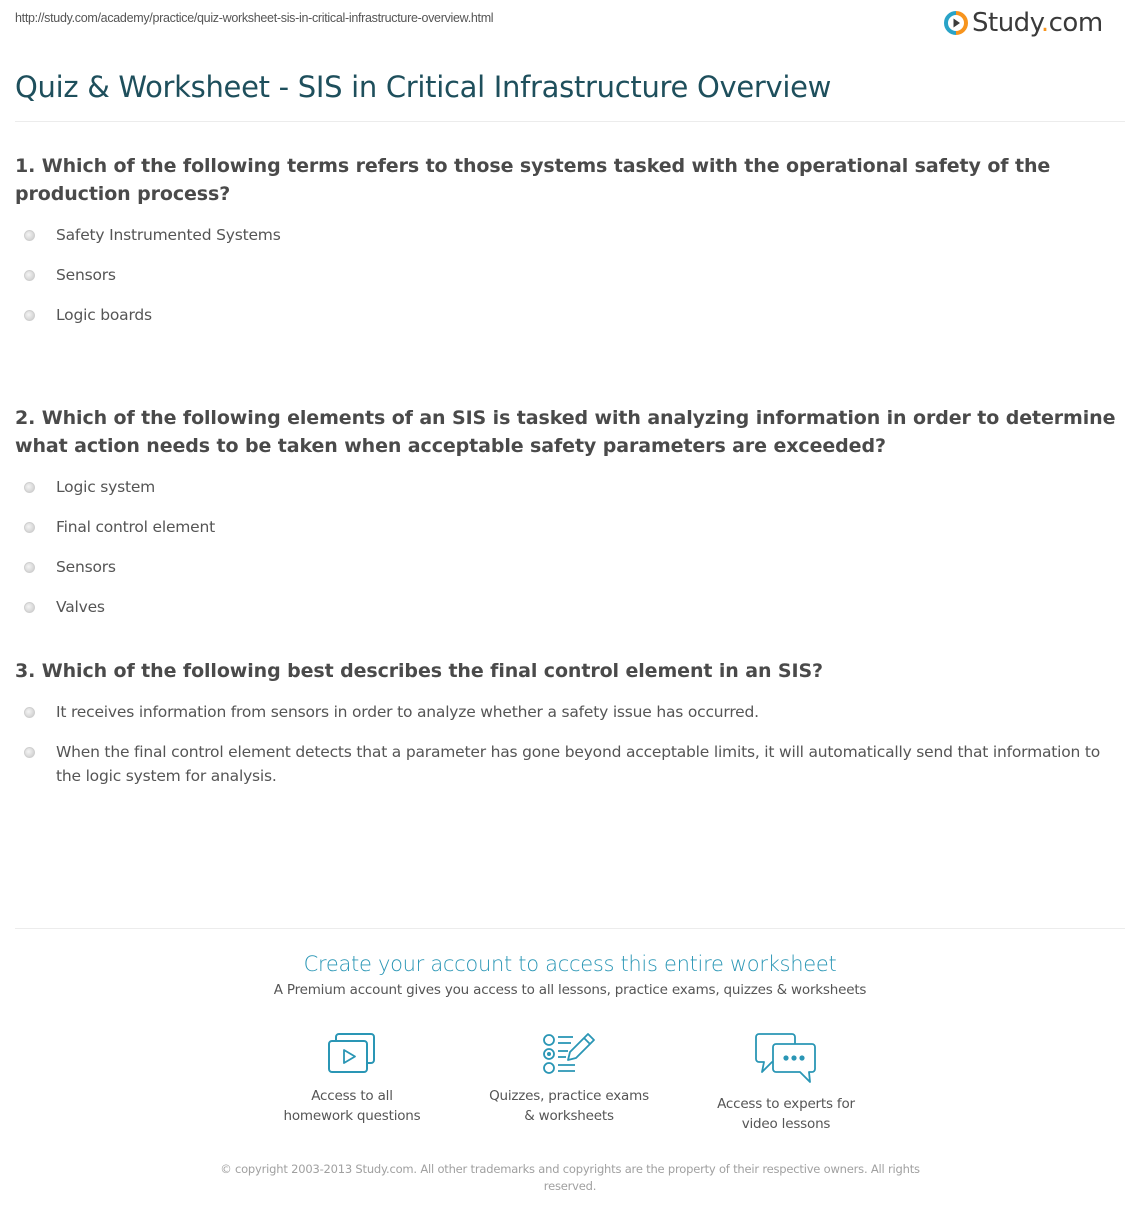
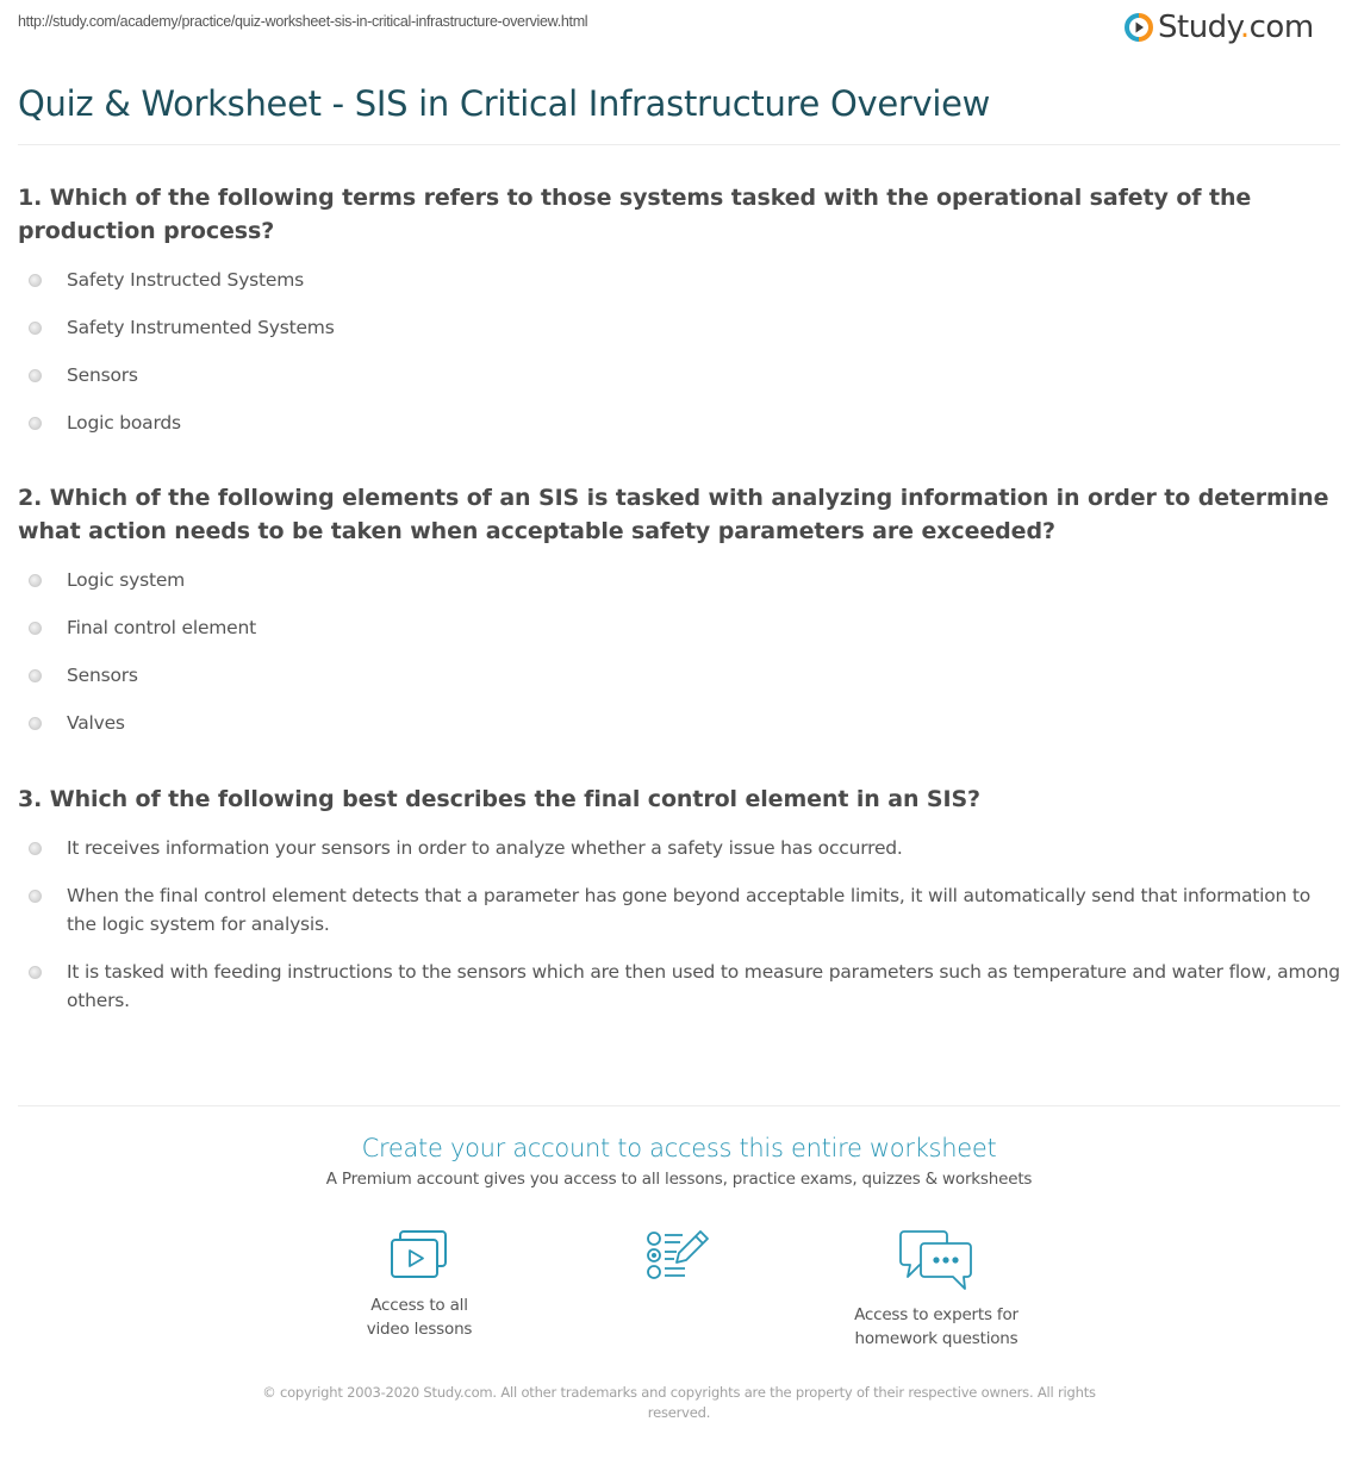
  http://study.com/academy/practice/quiz-worksheet-sis-in-critical-infrastructure-overview.html
  Study.com
  Quiz & Worksheet - SIS in Critical Infrastructure Overview
  1. Which of the following terms refers to those systems tasked with the operational safety of the production process?
+ Safety Instructed Systems
  Safety Instrumented Systems
  Sensors
  Logic boards
  2. Which of the following elements of an SIS is tasked with analyzing information in order to determine what action needs to be taken when acceptable safety parameters are exceeded?
  Logic system
  Final control element
  Sensors
  Valves
  3. Which of the following best describes the final control element in an SIS?
- It receives information from sensors in order to analyze whether a safety issue has occurred.
+ It receives information your sensors in order to analyze whether a safety issue has occurred.
  When the final control element detects that a parameter has gone beyond acceptable limits, it will automatically send that information to the logic system for analysis.
+ It is tasked with feeding instructions to the sensors which are then used to measure parameters such as temperature and water flow, among others.
  Create your account to access this entire worksheet
  A Premium account gives you access to all lessons, practice exams, quizzes & worksheets
  Access to all
- homework questions
+ video lessons
- Quizzes, practice exams
- & worksheets
  Access to experts for
- video lessons
+ homework questions
- © copyright 2003-2013 Study.com. All other trademarks and copyrights are the property of their respective owners. All rights reserved.
+ © copyright 2003-2020 Study.com. All other trademarks and copyrights are the property of their respective owners. All rights reserved.
